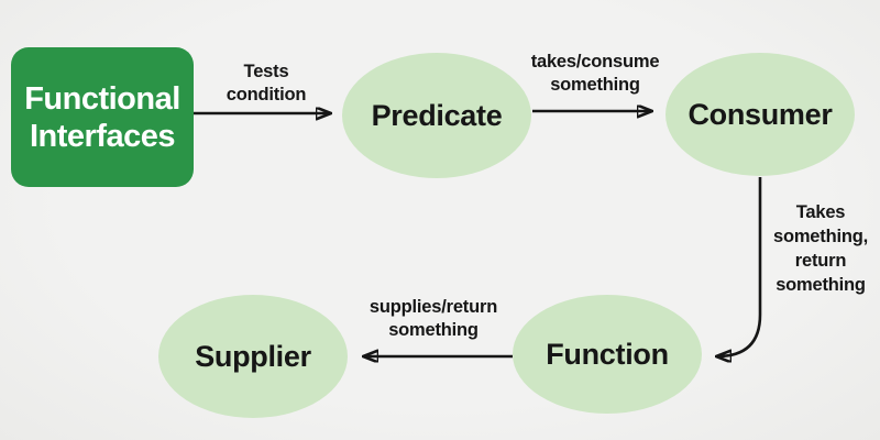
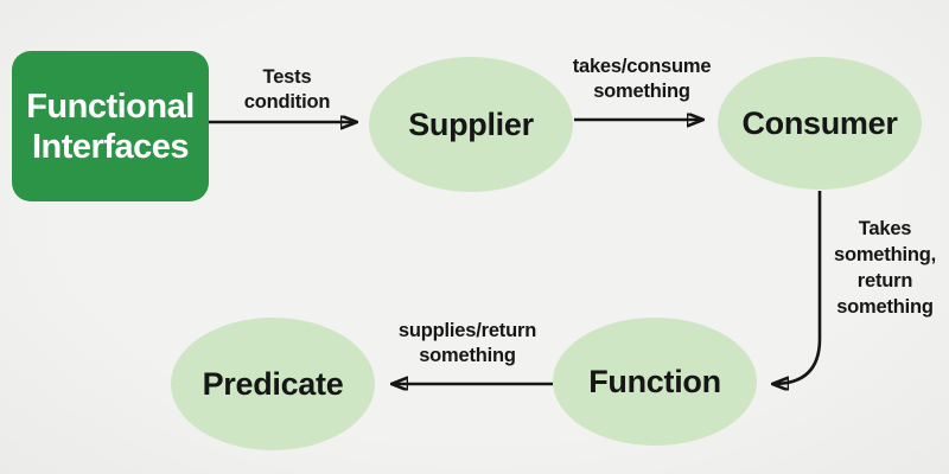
  Functional Interfaces
- Predicate
+ Supplier
  Consumer
  Function
- Supplier
+ Predicate
  Tests condition
  takes/consume something
  Takes something, return something
  supplies/return something
